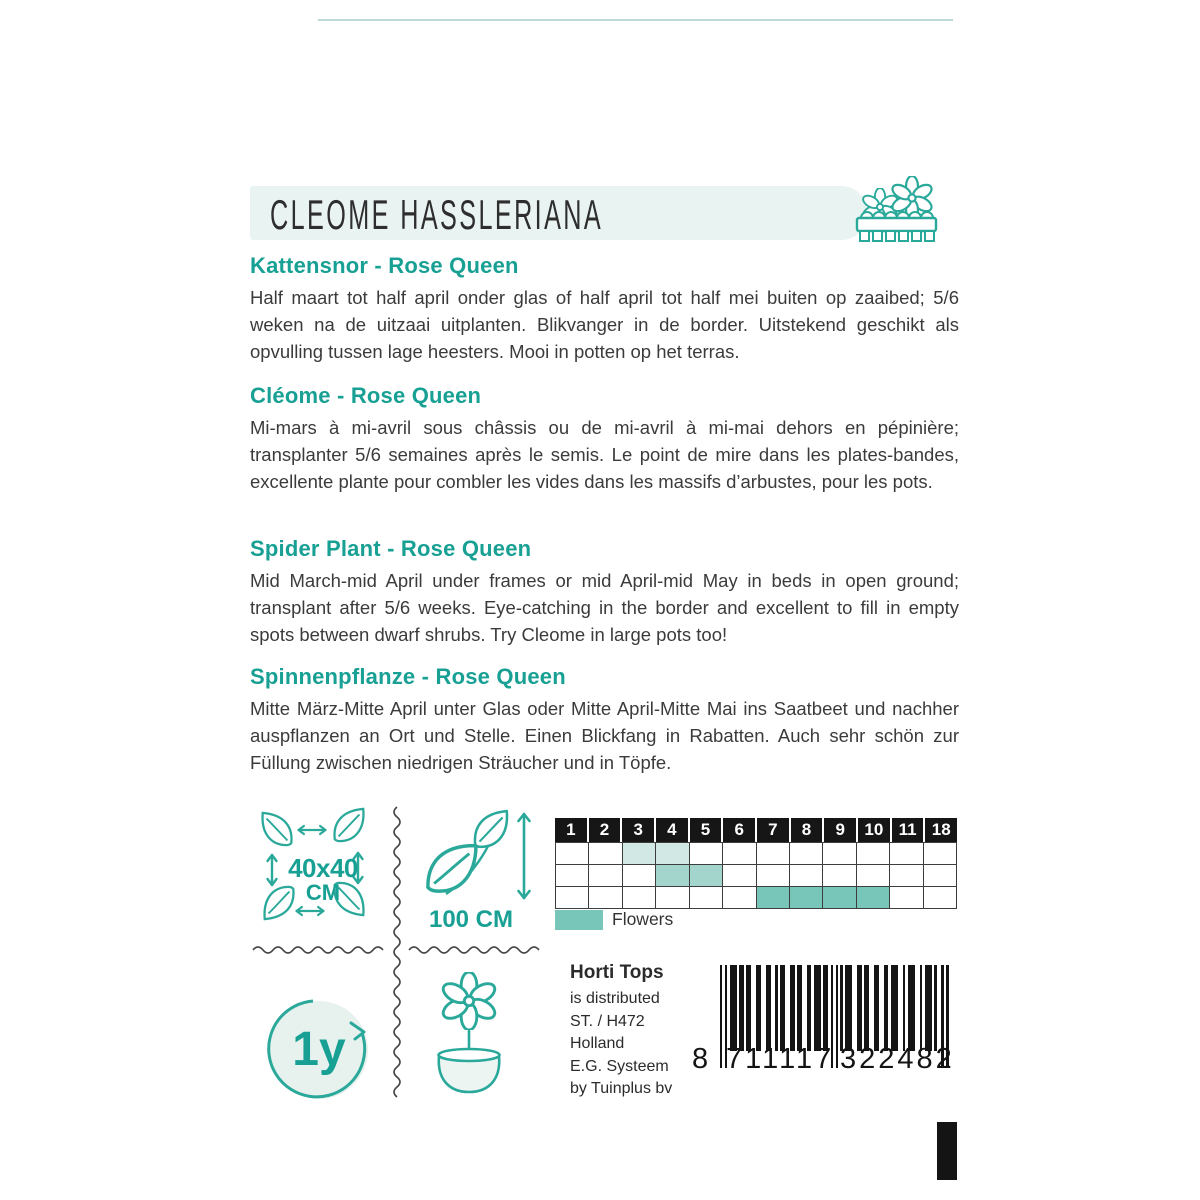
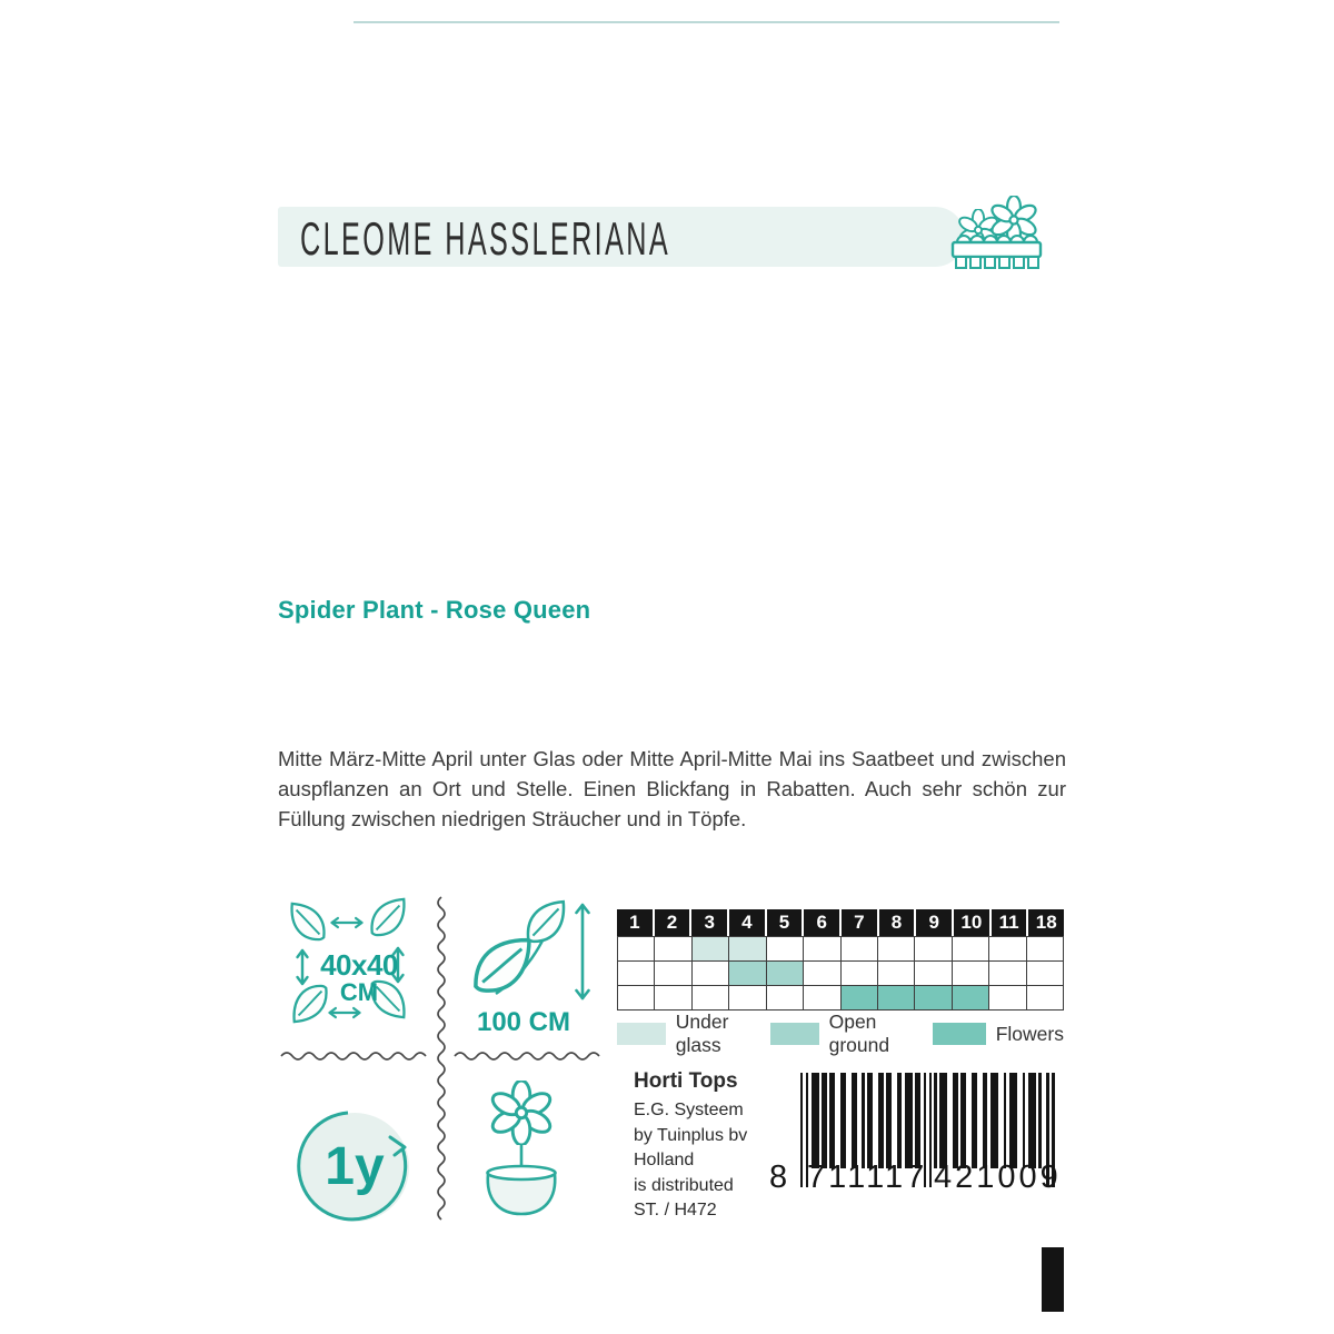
  CLEOME HASSLERIANA
- Kattensnor - Rose Queen
- Half maart tot half april onder glas of half april tot half mei buiten op zaaibed; 5/6 weken na de uitzaai uitplanten. Blikvanger in de border. Uitstekend geschikt als opvulling tussen lage heesters. Mooi in potten op het terras.
- Cléome - Rose Queen
- Mi-mars à mi-avril sous châssis ou de mi-avril à mi-mai dehors en pépinière; transplanter 5/6 semaines après le semis. Le point de mire dans les plates-bandes, excellente plante pour combler les vides dans les massifs d’arbustes, pour les pots.
  Spider Plant - Rose Queen
- Mid March-mid April under frames or mid April-mid May in beds in open ground; transplant after 5/6 weeks. Eye-catching in the border and excellent to fill in empty spots between dwarf shrubs. Try Cleome in large pots too!
- Spinnenpflanze - Rose Queen
- Mitte März-Mitte April unter Glas oder Mitte April-Mitte Mai ins Saatbeet und nachher auspflanzen an Ort und Stelle. Einen Blickfang in Rabatten. Auch sehr schön zur Füllung zwischen niedrigen Sträucher und in Töpfe.
+ Mitte März-Mitte April unter Glas oder Mitte April-Mitte Mai ins Saatbeet und zwischen auspflanzen an Ort und Stelle. Einen Blickfang in Rabatten. Auch sehr schön zur Füllung zwischen niedrigen Sträucher und in Töpfe.
  40x40
  CM
  100 CM
  1y
  1
  2
  3
  4
  5
  6
  7
  8
  9
  10
  11
  18
+ Under glass
+ Open ground
  Flowers
  Horti Tops
- is distributed
+ E.G. Systeem
- ST. / H472
+ by Tuinplus bv
  Holland
- E.G. Systeem
+ is distributed
- by Tuinplus bv
+ ST. / H472
  8
  711117
- 322482
+ 421009
